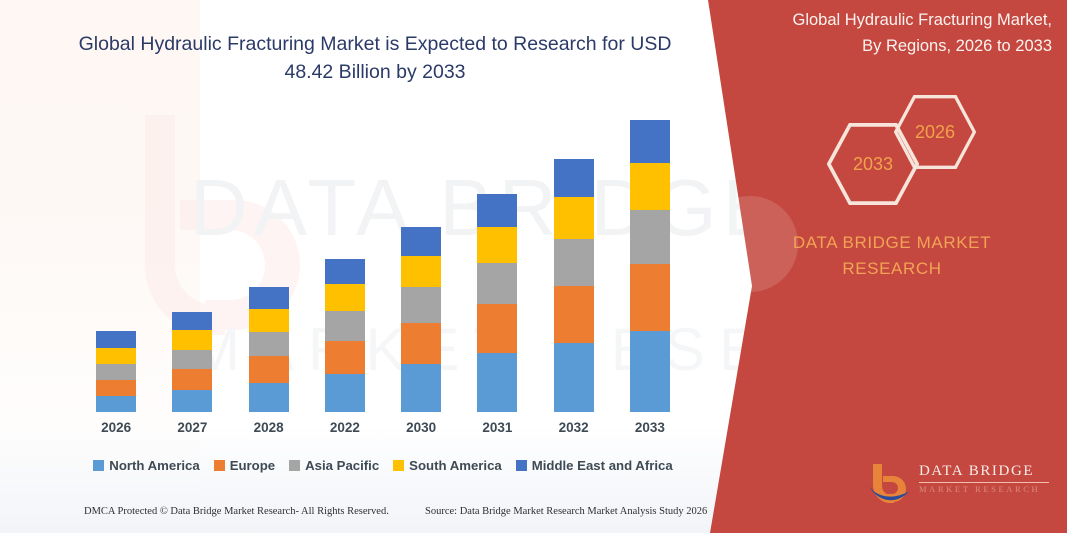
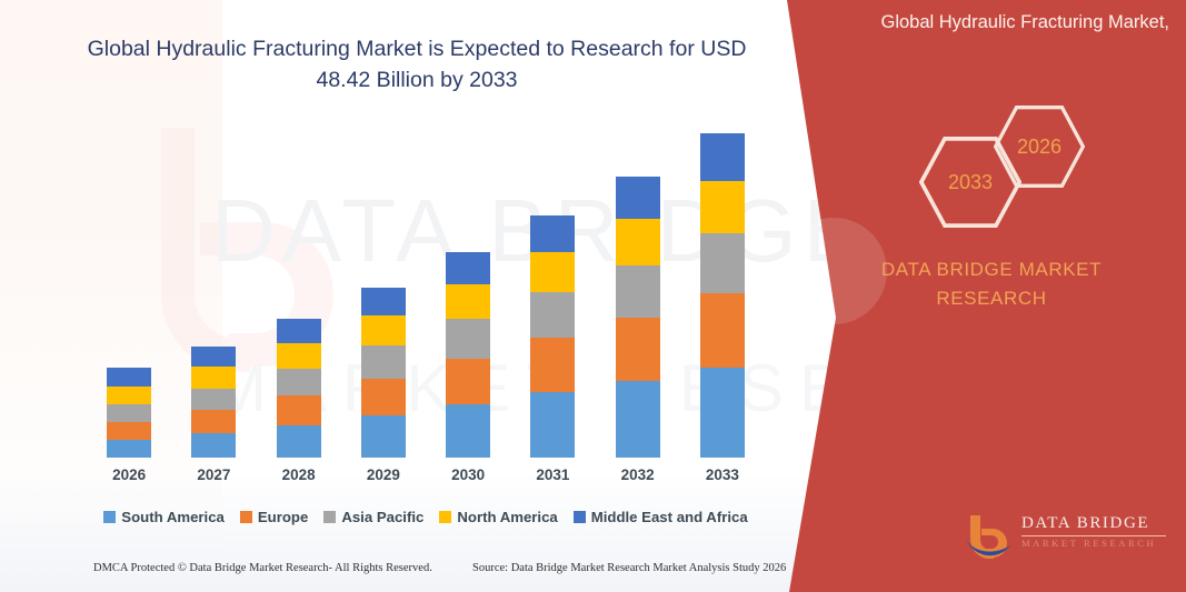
  DATA BRDG
  Global Hydraulic Fracturing Market is Expected to Research for USD 48.42 Billion by 2033
  2026
  2027
  2028
- 2022
+ 2029
  2030
  2031
  2032
  2033
- North America
+ South America
  Europe
  Asia Pacific
- South America
+ North America
  Middle East and Africa
  DMCA Protected © Data Bridge Market Research- All Rights Reserved.
  Source: Data Bridge Market Research Market Analysis Study 2026
  Global Hydraulic Fracturing Market,
- By Regions, 2026 to 2033
  2033
  2026
  DATA BRIDGE MARKET
  RESEARCH
  DATA BRIDGE
  MARKET RESEARCH
